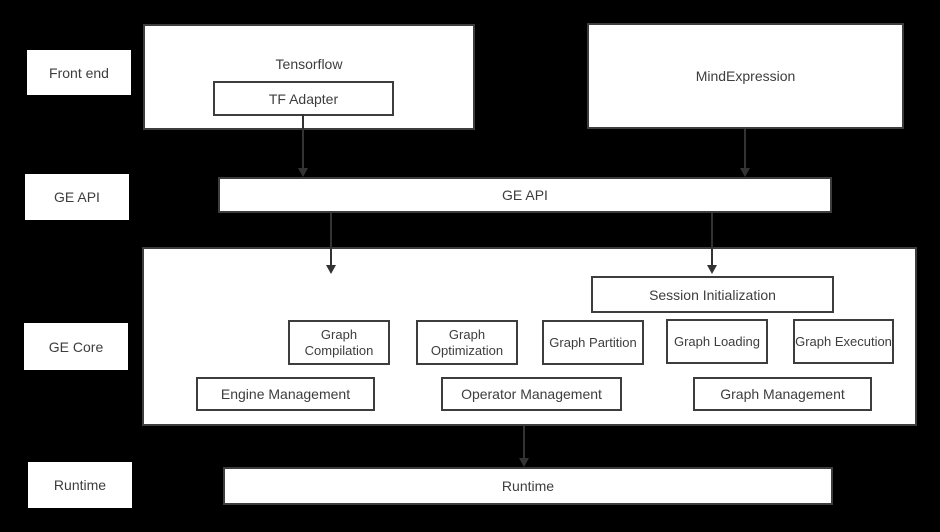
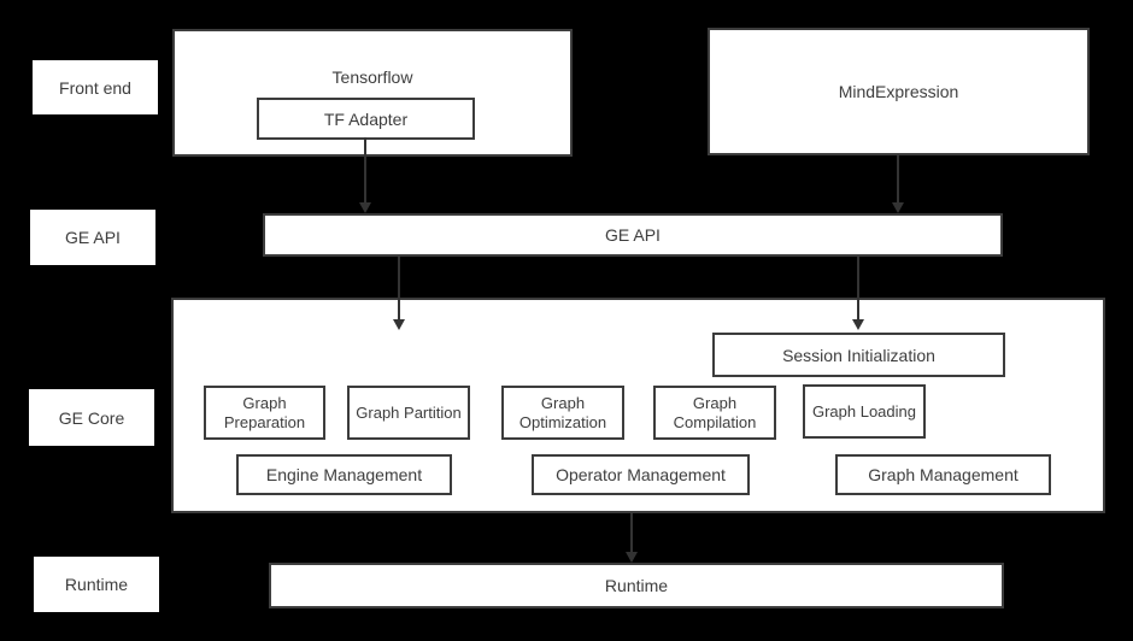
  Front end
  GE API
  GE Core
  Runtime
  Tensorflow
  TF Adapter
  MindExpression
  GE API
  Session Initialization
+ Graph Preparation
- Graph Compilation
+ Graph Partition
  Graph Optimization
- Graph Partition
+ Graph Compilation
  Graph Loading
- Graph Execution
  Engine Management
  Operator Management
  Graph Management
  Runtime
